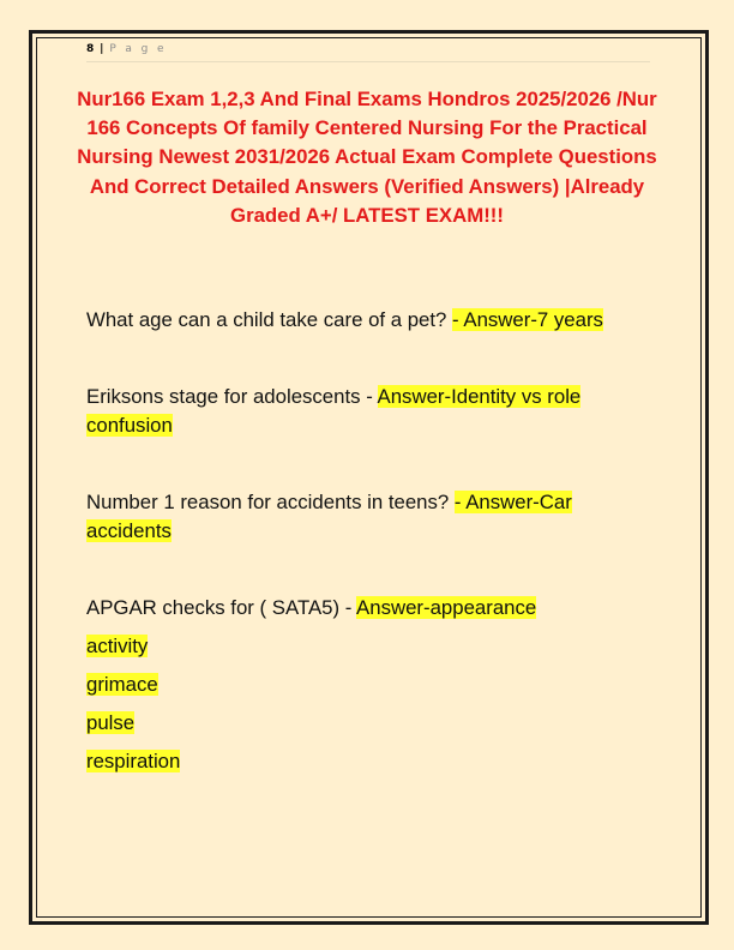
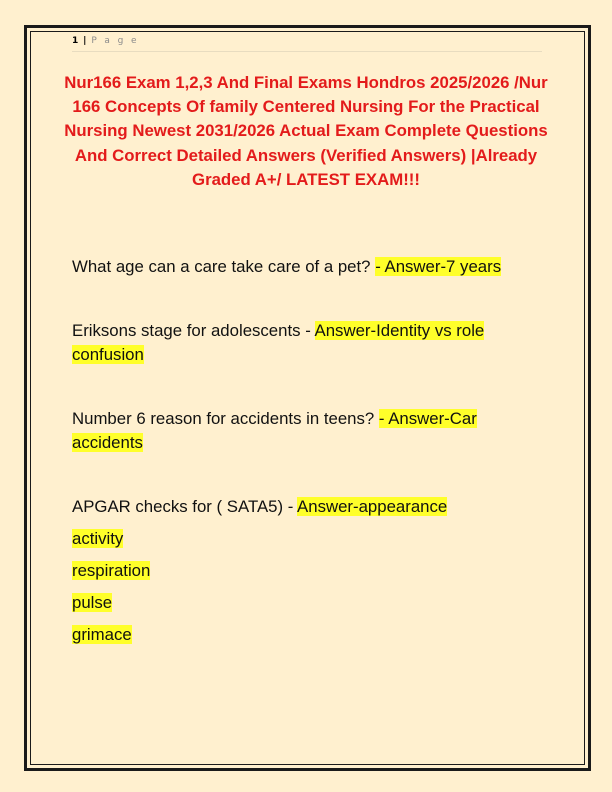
- 8 | P a g e
+ 1 | P a g e
  Nur166 Exam 1,2,3 And Final Exams Hondros 2025/2026 /Nur 166 Concepts Of family Centered Nursing For the Practical Nursing Newest 2031/2026 Actual Exam Complete Questions And Correct Detailed Answers (Verified Answers) |Already Graded A+/ LATEST EXAM!!!
- What age can a child take care of a pet? - Answer-7 years
+ What age can a care take care of a pet? - Answer-7 years
  Eriksons stage for adolescents - Answer-Identity vs role confusion
- Number 1 reason for accidents in teens? - Answer-Car accidents
+ Number 6 reason for accidents in teens? - Answer-Car accidents
  APGAR checks for ( SATA5) - Answer-appearance
  activity
- grimace
+ respiration
  pulse
- respiration
+ grimace
